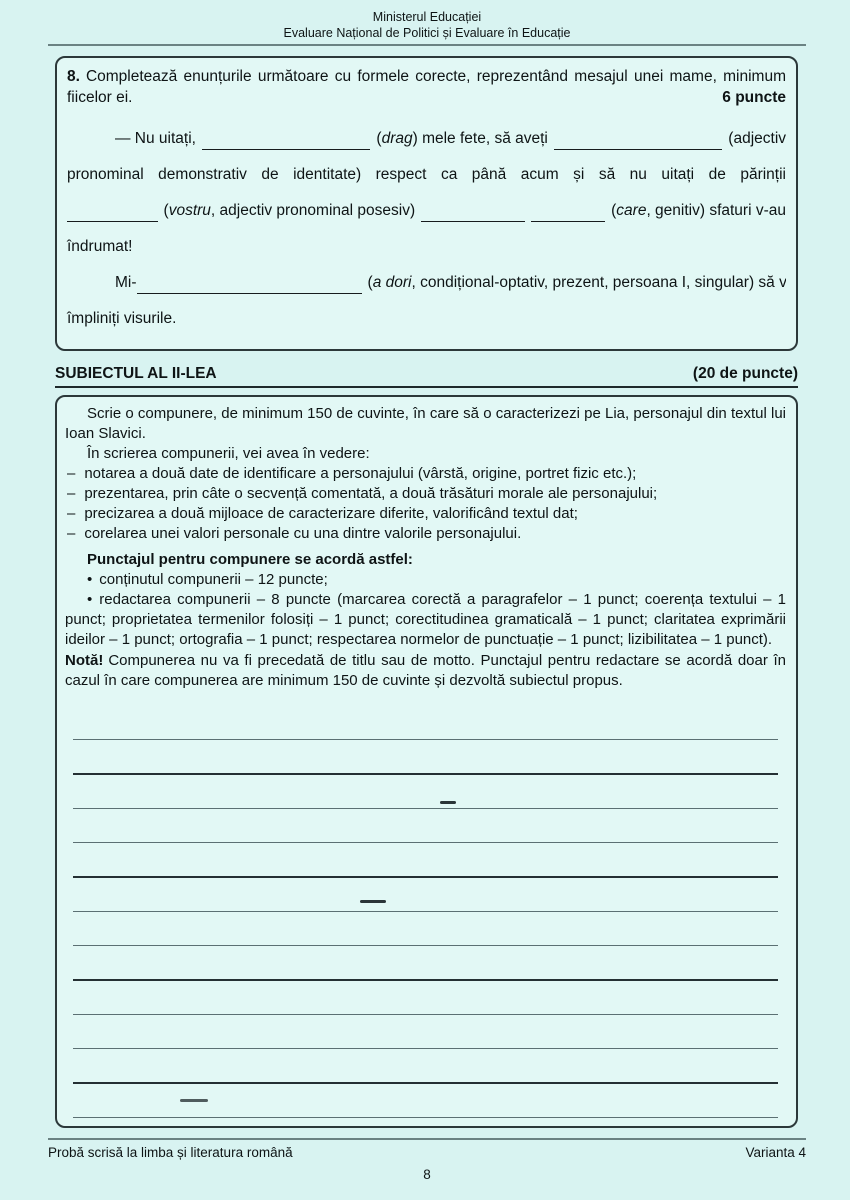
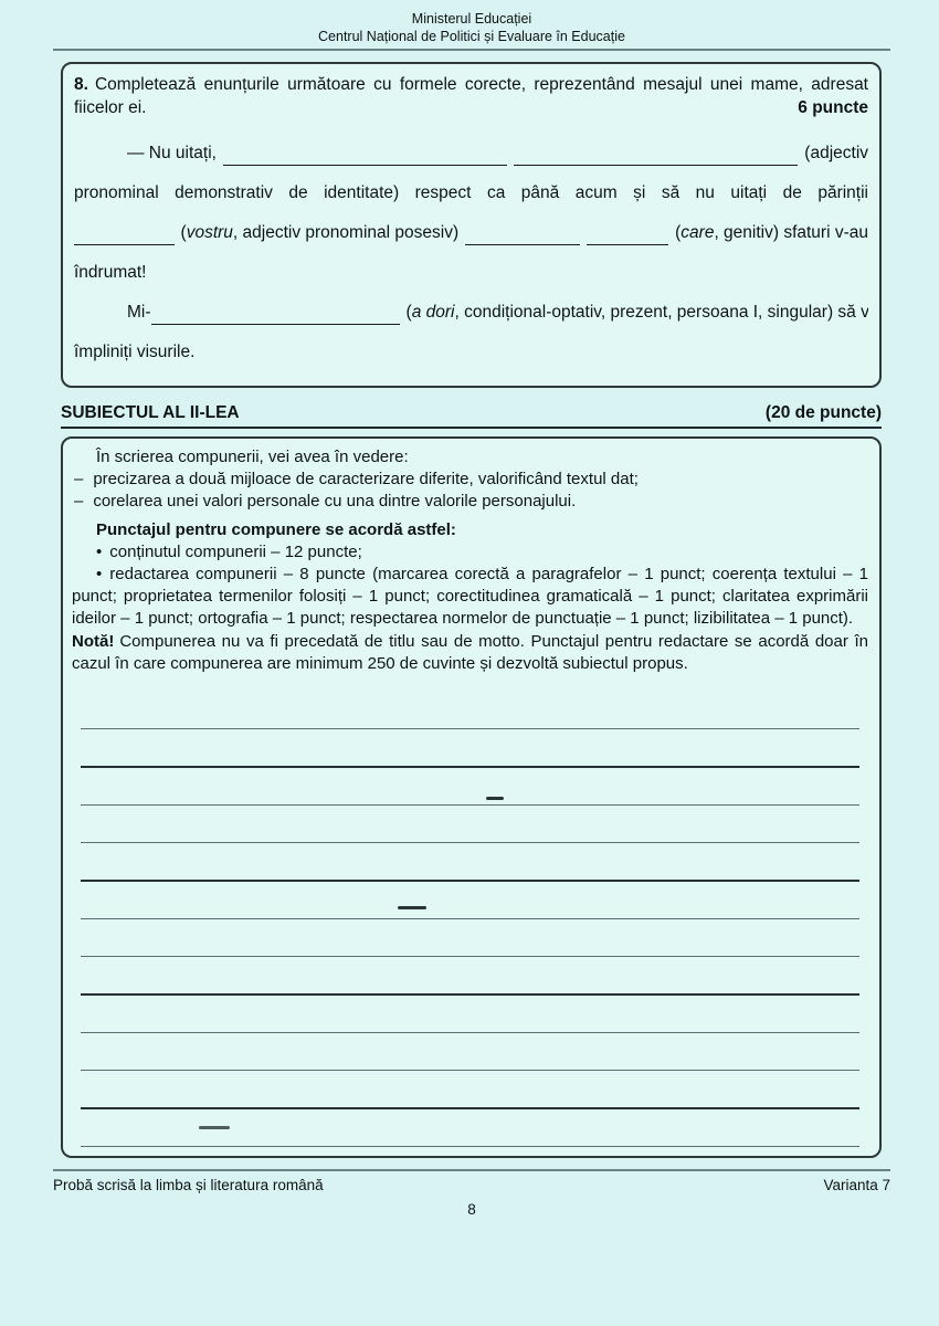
  Ministerul Educației
- Evaluare Național de Politici și Evaluare în Educație
+ Centrul Național de Politici și Evaluare în Educație
  6 puncte
- 8. Completează enunțurile următoare cu formele corecte, reprezentând mesajul unei mame, minimum fiicelor ei.
+ 8. Completează enunțurile următoare cu formele corecte, reprezentând mesajul unei mame, adresat fiicelor ei.
  — Nu uitați,
- (drag) mele fete, să aveți
  (adjectiv
  pronominal demonstrativ de identitate) respect ca până acum și să nu uitați de părinții
  (vostru, adjectiv pronominal posesiv)
  (care, genitiv) sfaturi v-au
  îndrumat!
  Mi-
  (a dori, condițional-optativ, prezent, persoana I, singular) să v
  împliniți visurile.
  SUBIECTUL AL II-LEA
  (20 de puncte)
- Scrie o compunere, de minimum 150 de cuvinte, în care să o caracterizezi pe Lia, personajul din textul lui Ioan Slavici.
  În scrierea compunerii, vei avea în vedere:
- – notarea a două date de identificare a personajului (vârstă, origine, portret fizic etc.);
- – prezentarea, prin câte o secvență comentată, a două trăsături morale ale personajului;
  – precizarea a două mijloace de caracterizare diferite, valorificând textul dat;
  – corelarea unei valori personale cu una dintre valorile personajului.
  Punctajul pentru compunere se acordă astfel:
  • conținutul compunerii – 12 puncte;
  • redactarea compunerii – 8 puncte (marcarea corectă a paragrafelor – 1 punct; coerența textului – 1 punct; proprietatea termenilor folosiți – 1 punct; corectitudinea gramaticală – 1 punct; claritatea exprimării ideilor – 1 punct; ortografia – 1 punct; respectarea normelor de punctuație – 1 punct; lizibilitatea – 1 punct).
- Notă! Compunerea nu va fi precedată de titlu sau de motto. Punctajul pentru redactare se acordă doar în cazul în care compunerea are minimum 150 de cuvinte și dezvoltă subiectul propus.
+ Notă! Compunerea nu va fi precedată de titlu sau de motto. Punctajul pentru redactare se acordă doar în cazul în care compunerea are minimum 250 de cuvinte și dezvoltă subiectul propus.
  Probă scrisă la limba și literatura română
- Varianta 4
+ Varianta 7
  8
